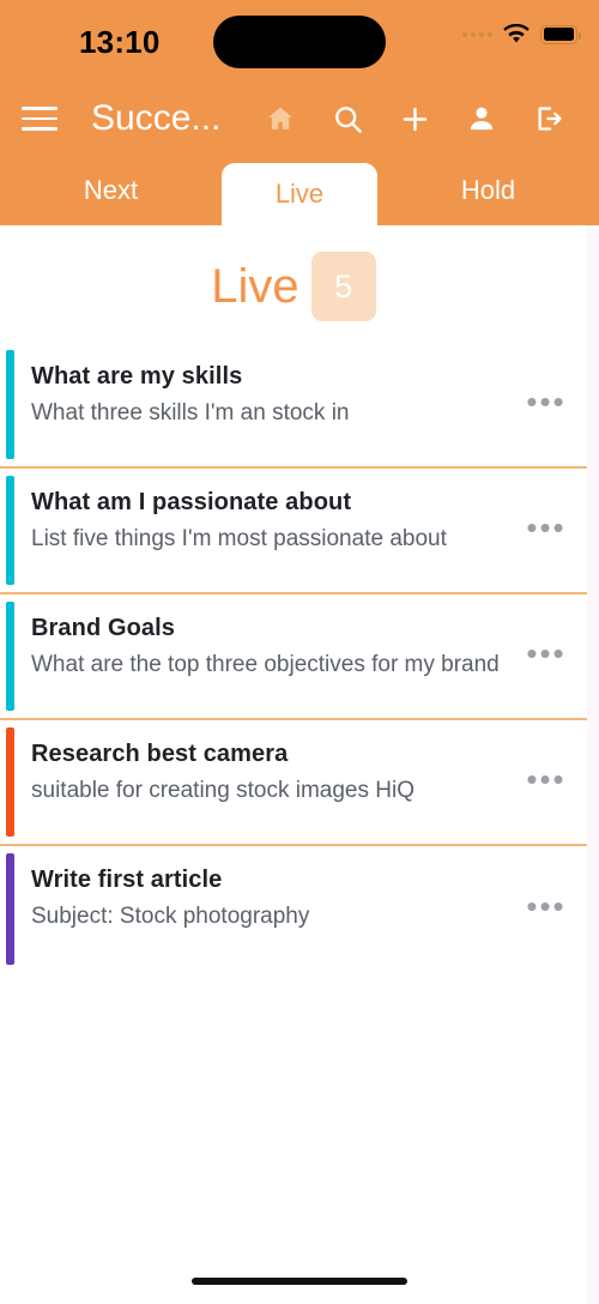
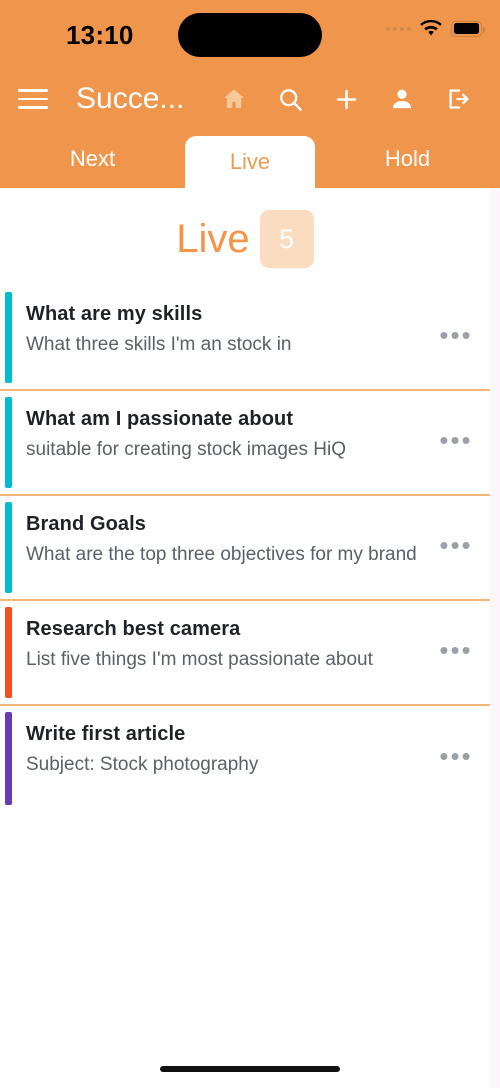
  13:10
  Succe...
  Next
  Live
  Hold
  Live
  5
  What are my skills
  What three skills I'm an stock in
  •••
  What am I passionate about
- List five things I'm most passionate about
+ suitable for creating stock images HiQ
  •••
  Brand Goals
  What are the top three objectives for my brand
  •••
  Research best camera
- suitable for creating stock images HiQ
+ List five things I'm most passionate about
  •••
  Write first article
  Subject: Stock photography
  •••
